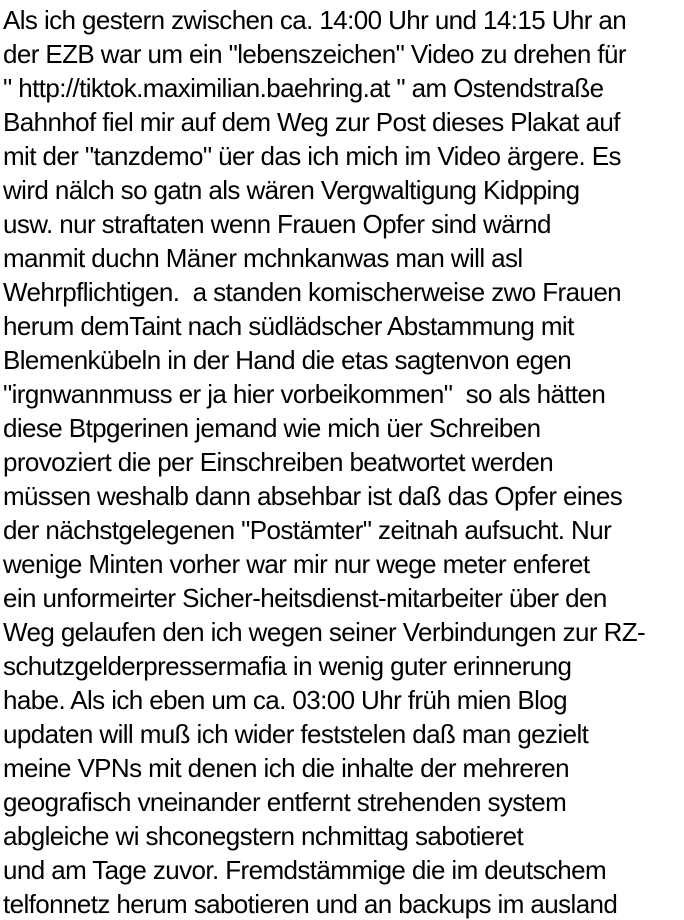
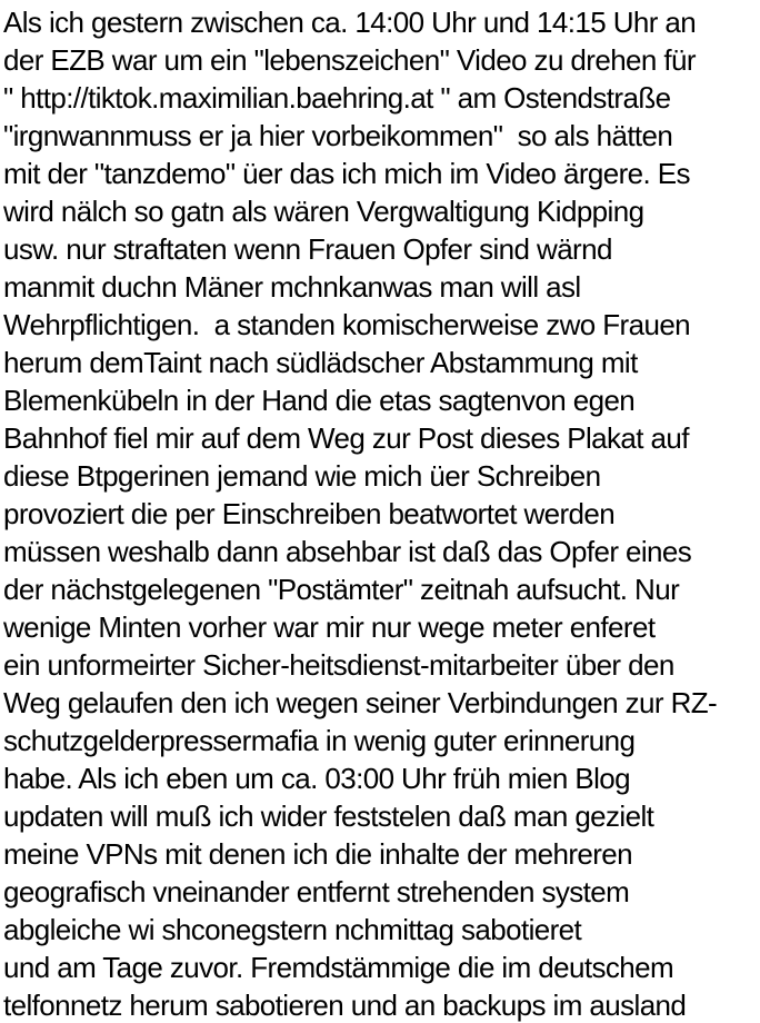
  Als ich gestern zwischen ca. 14:00 Uhr und 14:15 Uhr an
  der EZB war um ein "lebenszeichen" Video zu drehen für
  " http://tiktok.maximilian.baehring.at " am Ostendstraße
- Bahnhof fiel mir auf dem Weg zur Post dieses Plakat auf
+ "irgnwannmuss er ja hier vorbeikommen" so als hätten
  mit der "tanzdemo" üer das ich mich im Video ärgere. Es
  wird nälch so gatn als wären Vergwaltigung Kidpping
  usw. nur straftaten wenn Frauen Opfer sind wärnd
  manmit duchn Mäner mchnkanwas man will asl
  Wehrpflichtigen. a standen komischerweise zwo Frauen
  herum demTaint nach südlädscher Abstammung mit
  Blemenkübeln in der Hand die etas sagtenvon egen
- "irgnwannmuss er ja hier vorbeikommen" so als hätten
+ Bahnhof fiel mir auf dem Weg zur Post dieses Plakat auf
  diese Btpgerinen jemand wie mich üer Schreiben
  provoziert die per Einschreiben beatwortet werden
  müssen weshalb dann absehbar ist daß das Opfer eines
  der nächstgelegenen "Postämter" zeitnah aufsucht. Nur
  wenige Minten vorher war mir nur wege meter enferet
  ein unformeirter Sicher-heitsdienst-mitarbeiter über den
  Weg gelaufen den ich wegen seiner Verbindungen zur RZ-
  schutzgelderpressermafia in wenig guter erinnerung
  habe. Als ich eben um ca. 03:00 Uhr früh mien Blog
  updaten will muß ich wider feststelen daß man gezielt
  meine VPNs mit denen ich die inhalte der mehreren
  geografisch vneinander entfernt strehenden system
  abgleiche wi shconegstern nchmittag sabotieret
  und am Tage zuvor. Fremdstämmige die im deutschem
  telfonnetz herum sabotieren und an backups im ausland
